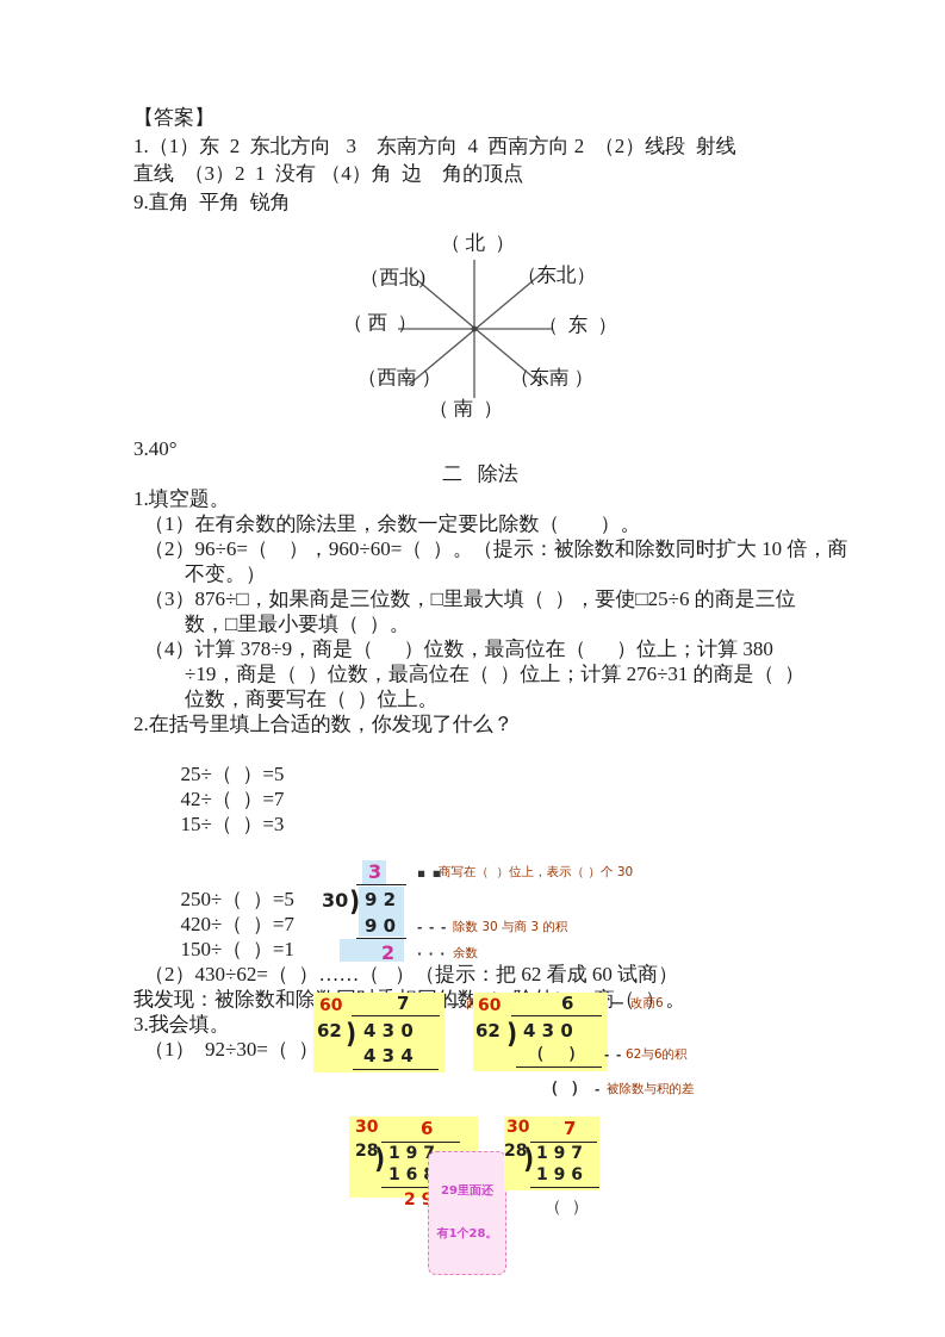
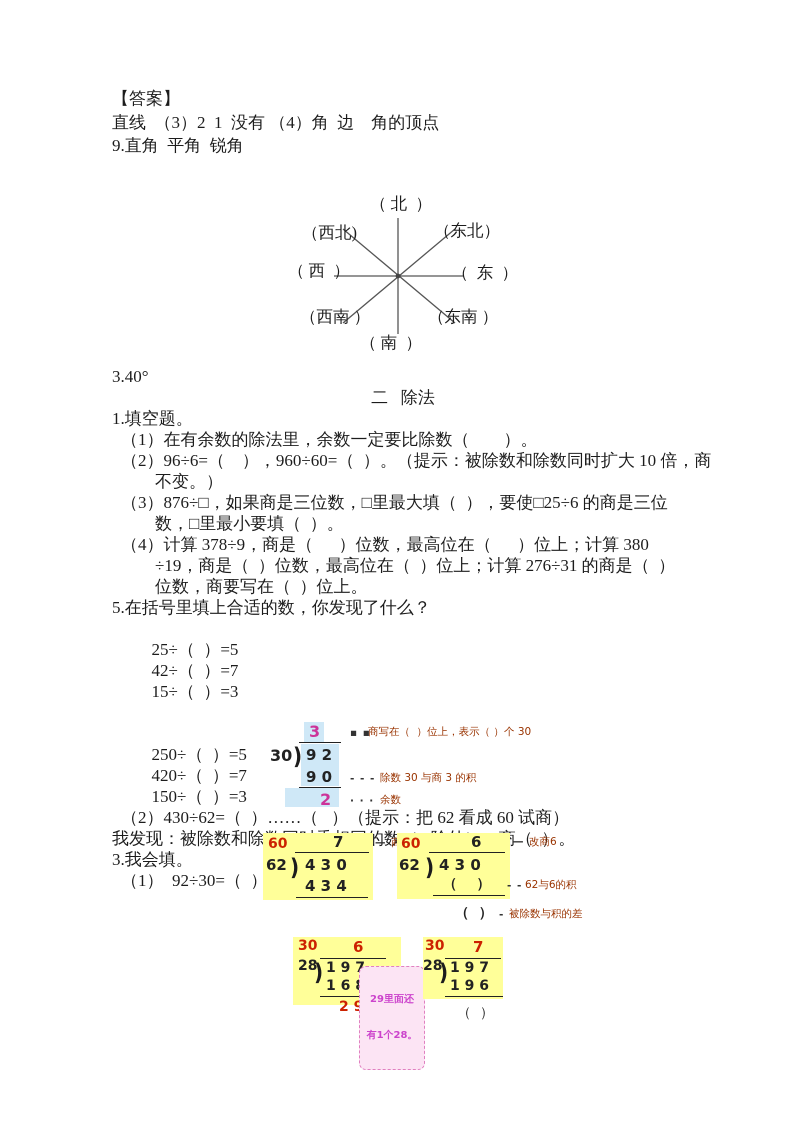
  【答案】
- 1.（1）东 2 东北方向 3 东南方向 4 西南方向 2 （2）线段 射线
  直线 （3）2 1 没有 （4）角 边 角的顶点
  9.直角 平角 锐角
  （ 北 ）
  （东北）
  （ 东 ）
  （东南 ）
  （ 南 ）
  （西南 ）
  （ 西 ）
  （西北)
  3.40°
  二 除法
  1.填空题。
  （1）在有余数的除法里，余数一定要比除数（ ）。
  （2）96÷6=（ ），960÷60=（ ）。（提示：被除数和除数同时扩大 10 倍，商
  不变。）
  （3）876÷□，如果商是三位数，□里最大填（ ），要使□25÷6 的商是三位
  数，□里最小要填（ ）。
  （4）计算 378÷9，商是（ ）位数，最高位在（ ）位上；计算 380
  ÷19，商是（ ）位数，最高位在（ ）位上；计算 276÷31 的商是（ ）
  位数，商要写在（ ）位上。
- 2.在括号里填上合适的数，你发现了什么？
+ 5.在括号里填上合适的数，你发现了什么？
  25÷（ ）=5 42÷（ ）=7 15÷（ ）=3
- 250÷（ ）=5 420÷（ ）=7 150÷（ ）=1
+ 250÷（ ）=5 420÷（ ）=7 150÷（ ）=3
  3.我会填。
  （1） 92÷30=（ ）
  3
  30
  )
  9 2
  9 0
  2
  ▪ ▪
  商写在（ ）位上，表示（ ）个 30
  - - -
  除数 30 与商 3 的积
  · · ·
  余数
  （2）430÷62=（ ）……（ ）（提示：把 62 看成 60 试商）
  60
  7
  —
  62
  )
  4 3 0
  4 3 4
  60
  6
  —
  改商6
  62
  )
  4 3 0
  （ ）
  - -
  62与6的积
  （ ）
  -
  被除数与积的差
  30
  6
  28
  )
  29里面还
  有1个28。
  30
  7
  28
  )
  1 9 7
  1 9 6
  （ ）
